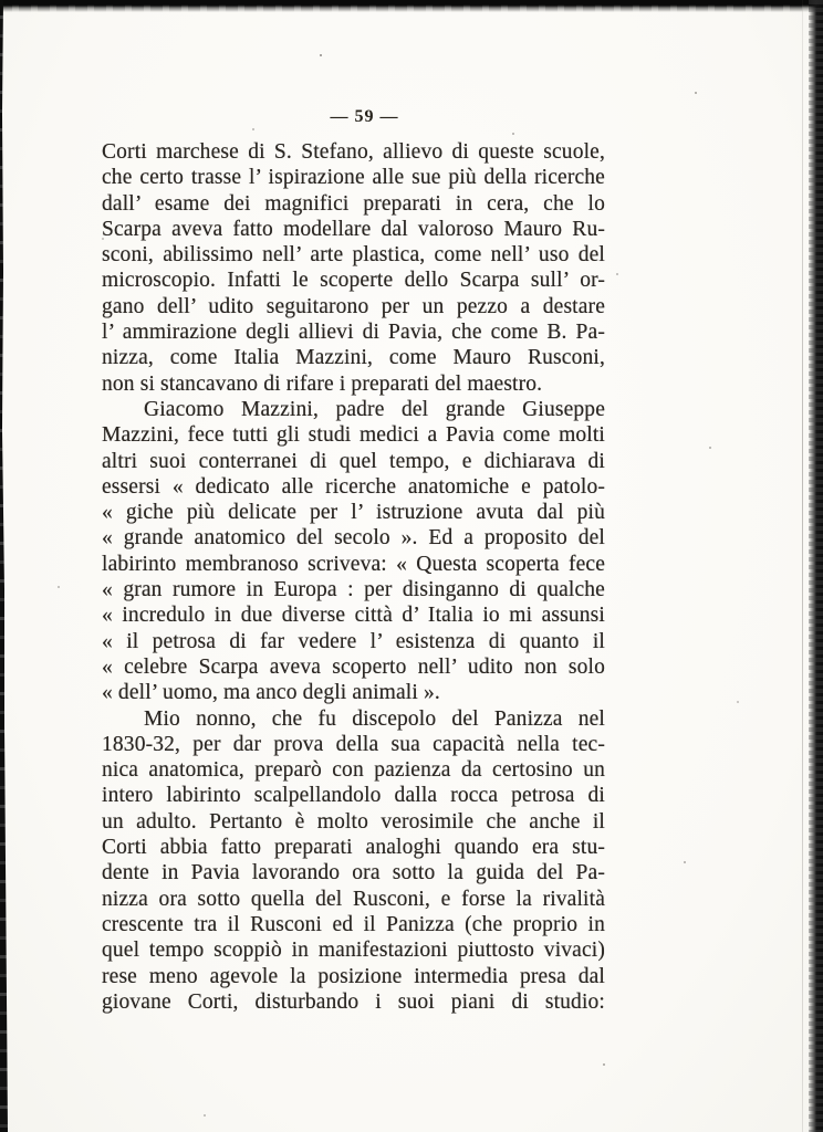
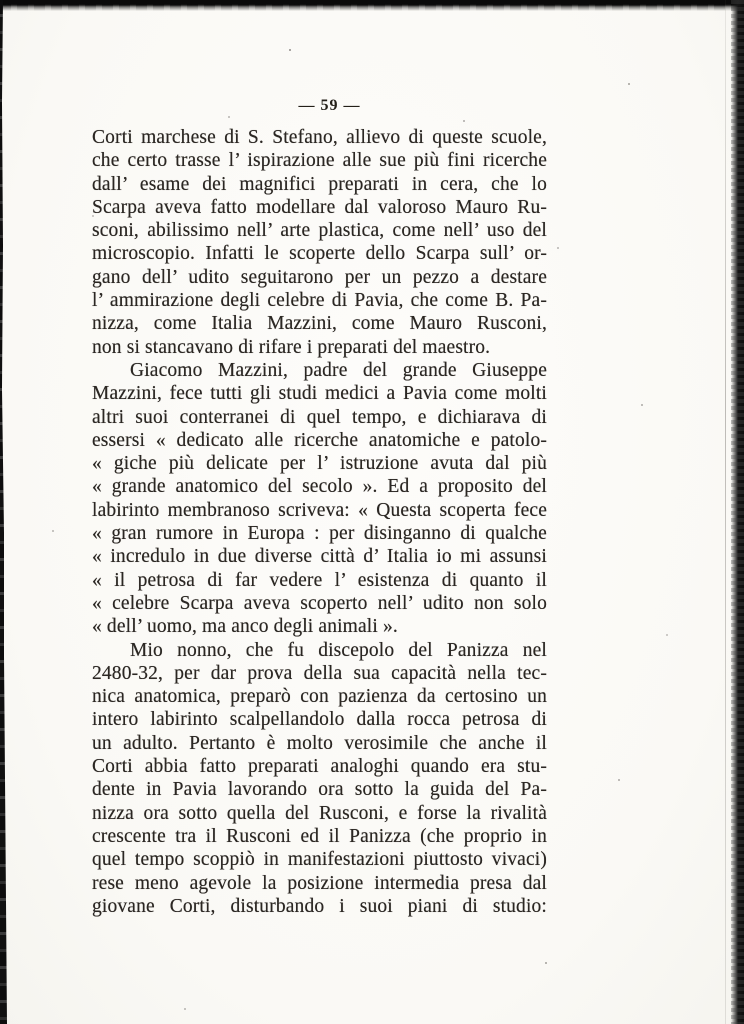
  — 59 —
  Corti marchese di S. Stefano, allievo di queste scuole,
- che certo trasse l’ ispirazione alle sue più della ricerche
+ che certo trasse l’ ispirazione alle sue più fini ricerche
  dall’ esame dei magnifici preparati in cera, che lo
  Scarpa aveva fatto modellare dal valoroso Mauro Ru-
  sconi, abilissimo nell’ arte plastica, come nell’ uso del
  microscopio. Infatti le scoperte dello Scarpa sull’ or-
  gano dell’ udito seguitarono per un pezzo a destare
- l’ ammirazione degli allievi di Pavia, che come B. Pa-
+ l’ ammirazione degli celebre di Pavia, che come B. Pa-
  nizza, come Italia Mazzini, come Mauro Rusconi,
  non si stancavano di rifare i preparati del maestro.
  Giacomo Mazzini, padre del grande Giuseppe
  Mazzini, fece tutti gli studi medici a Pavia come molti
  altri suoi conterranei di quel tempo, e dichiarava di
  essersi « dedicato alle ricerche anatomiche e patolo-
  « giche più delicate per l’ istruzione avuta dal più
  « grande anatomico del secolo ». Ed a proposito del
  labirinto membranoso scriveva: « Questa scoperta fece
  « gran rumore in Europa : per disinganno di qualche
  « incredulo in due diverse città d’ Italia io mi assunsi
  « il petrosa di far vedere l’ esistenza di quanto il
  « celebre Scarpa aveva scoperto nell’ udito non solo
  « dell’ uomo, ma anco degli animali ».
  Mio nonno, che fu discepolo del Panizza nel
- 1830-32, per dar prova della sua capacità nella tec-
+ 2480-32, per dar prova della sua capacità nella tec-
  nica anatomica, preparò con pazienza da certosino un
  intero labirinto scalpellandolo dalla rocca petrosa di
  un adulto. Pertanto è molto verosimile che anche il
  Corti abbia fatto preparati analoghi quando era stu-
  dente in Pavia lavorando ora sotto la guida del Pa-
  nizza ora sotto quella del Rusconi, e forse la rivalità
  crescente tra il Rusconi ed il Panizza (che proprio in
  quel tempo scoppiò in manifestazioni piuttosto vivaci)
  rese meno agevole la posizione intermedia presa dal
  giovane Corti, disturbando i suoi piani di studio:
